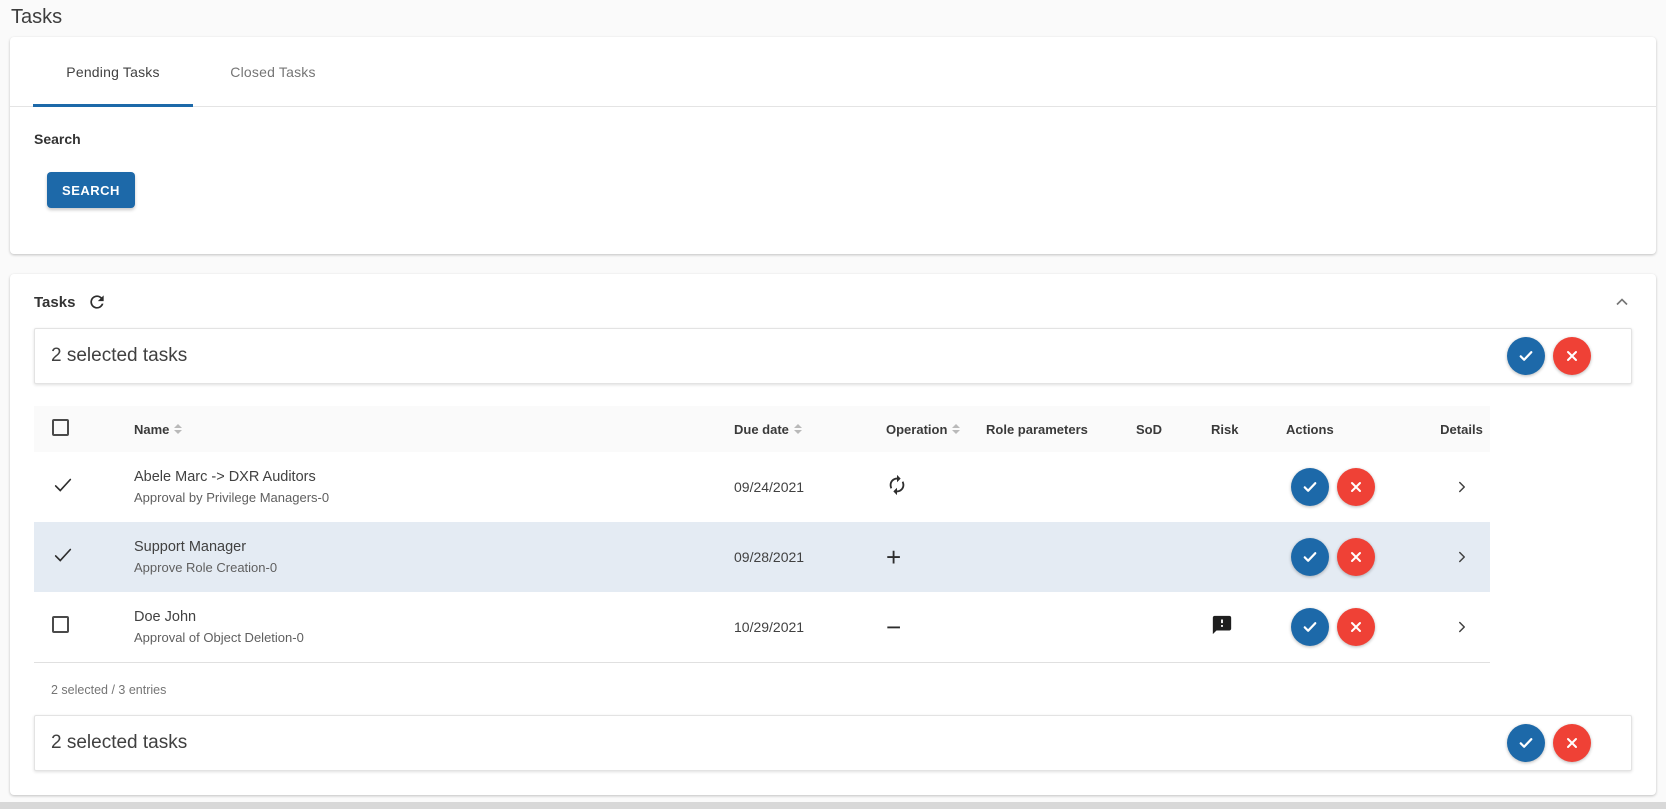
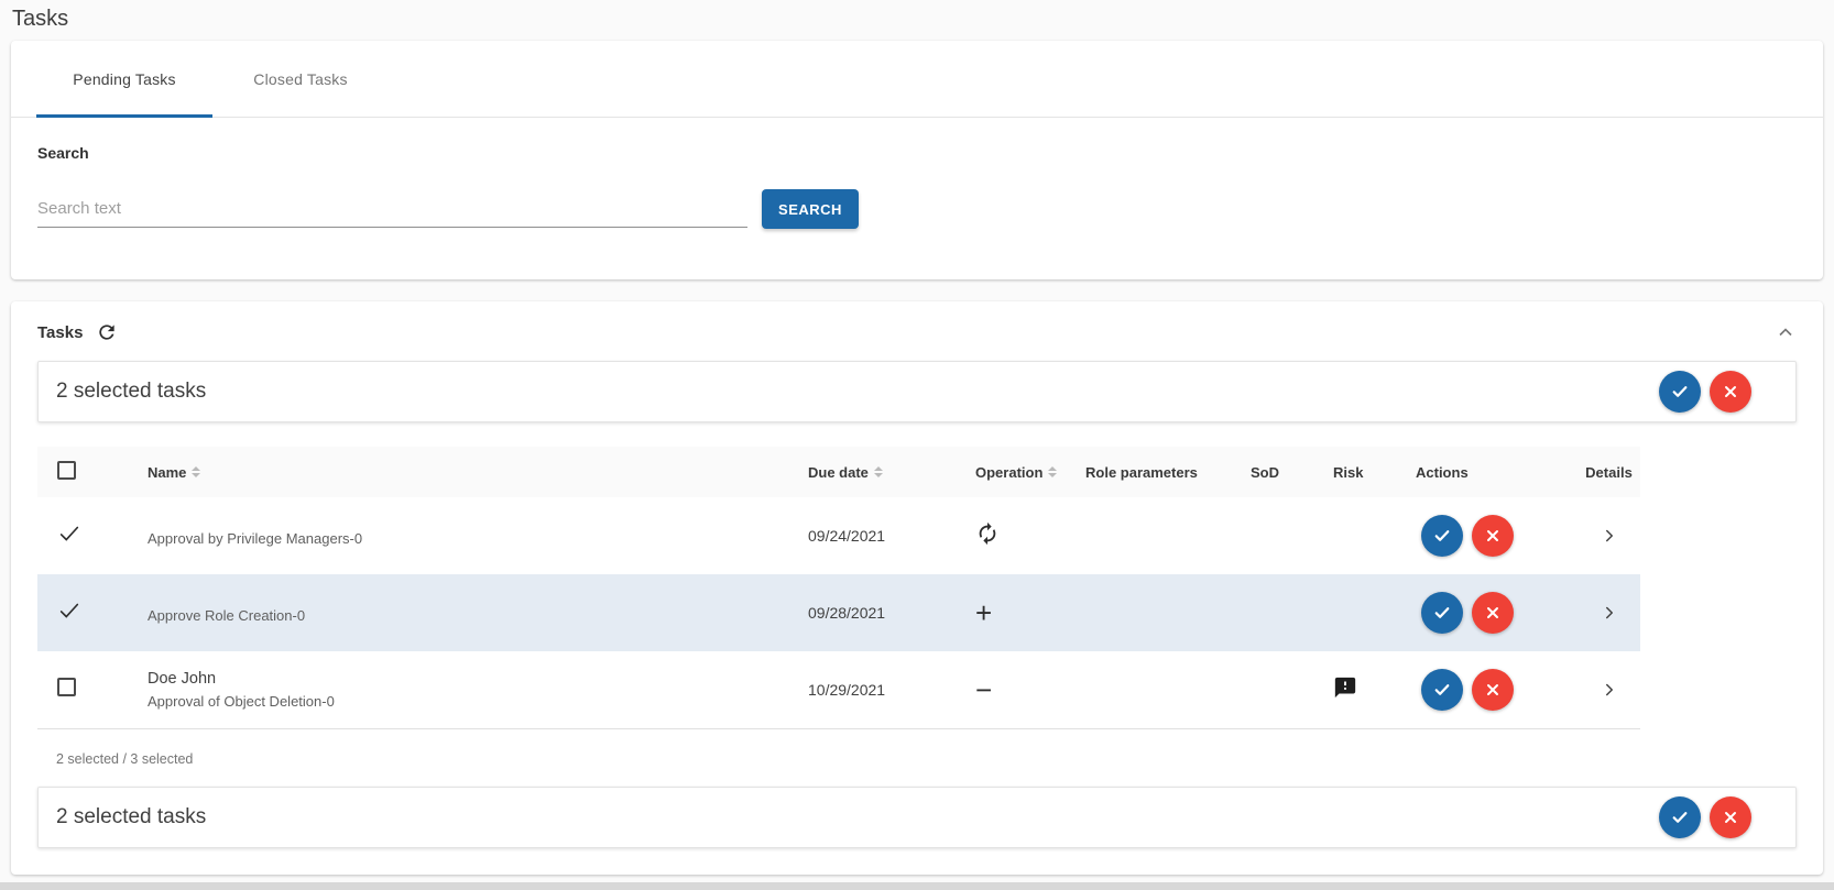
  Tasks
  Pending Tasks
  Closed Tasks
  Search
+ Search text
  SEARCH
  Tasks
  2 selected tasks
  Name
  Due date
  Operation
  Role parameters
  SoD
  Risk
  Actions
  Details
- Abele Marc -> DXR Auditors
  Approval by Privilege Managers-0
  09/24/2021
- Support Manager
  Approve Role Creation-0
  09/28/2021
  +
  Doe John
  Approval of Object Deletion-0
  10/29/2021
  −
- 2 selected / 3 entries
+ 2 selected / 3 selected
  2 selected tasks
